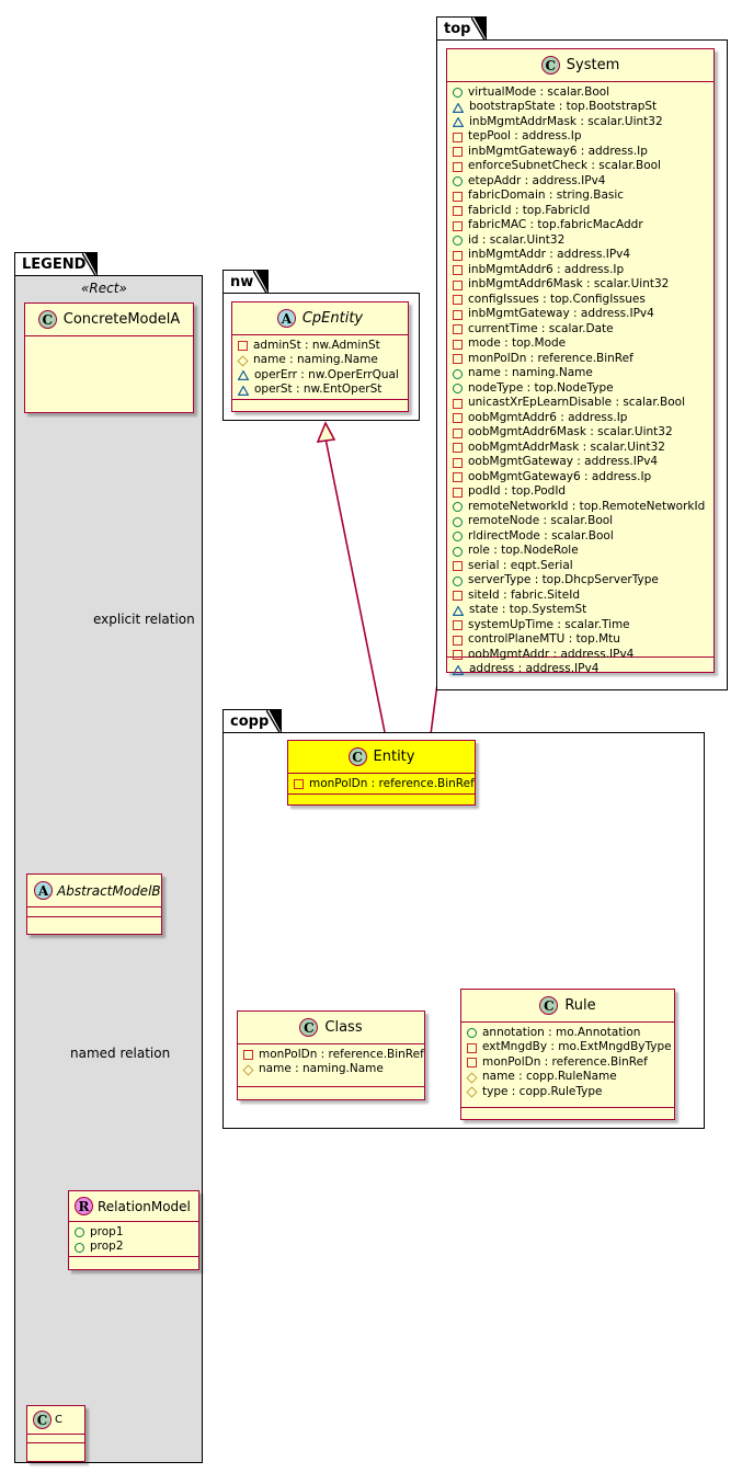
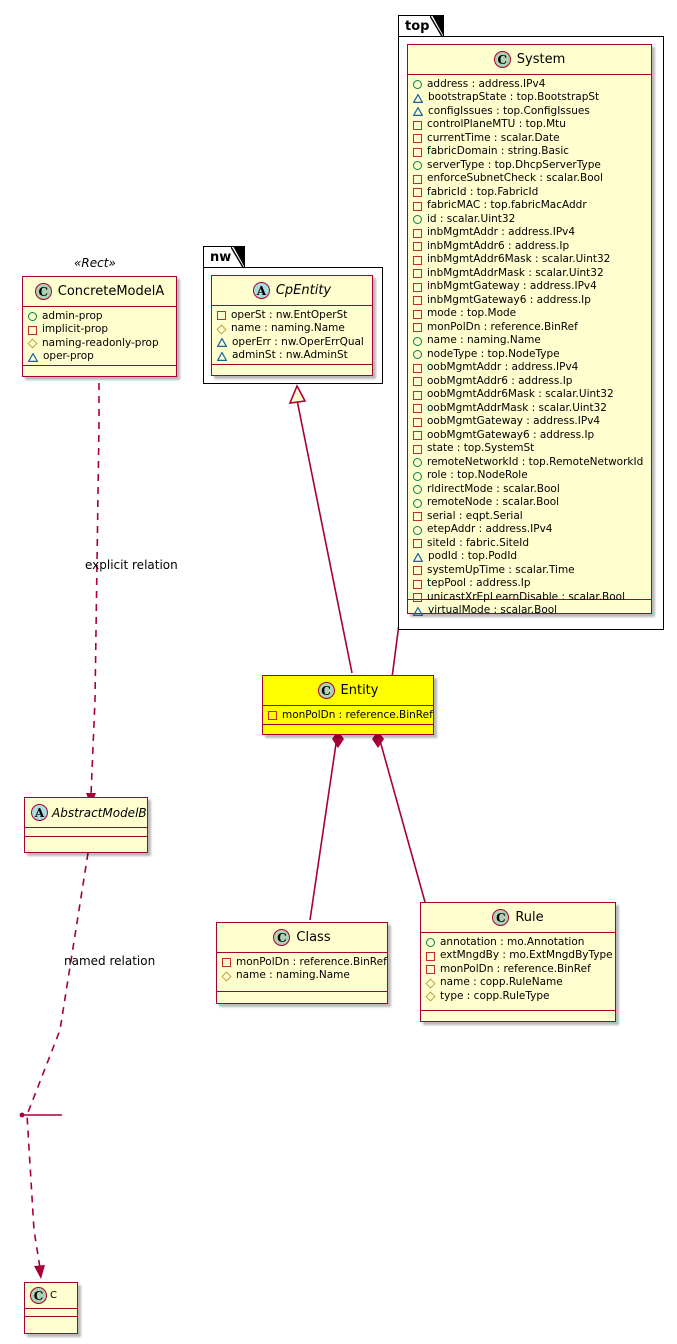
  top
  C
  System
- virtualMode : scalar.Bool
+ address : address.IPv4
  bootstrapState : top.BootstrapSt
- inbMgmtAddrMask : scalar.Uint32
+ configIssues : top.ConfigIssues
- tepPool : address.Ip
+ controlPlaneMTU : top.Mtu
- inbMgmtGateway6 : address.Ip
+ currentTime : scalar.Date
- enforceSubnetCheck : scalar.Bool
+ fabricDomain : string.Basic
- etepAddr : address.IPv4
+ serverType : top.DhcpServerType
- fabricDomain : string.Basic
+ enforceSubnetCheck : scalar.Bool
  fabricId : top.FabricId
  fabricMAC : top.fabricMacAddr
  id : scalar.Uint32
  inbMgmtAddr : address.IPv4
  inbMgmtAddr6 : address.Ip
  inbMgmtAddr6Mask : scalar.Uint32
- configIssues : top.ConfigIssues
+ inbMgmtAddrMask : scalar.Uint32
  inbMgmtGateway : address.IPv4
- currentTime : scalar.Date
+ inbMgmtGateway6 : address.Ip
  mode : top.Mode
  monPolDn : reference.BinRef
  name : naming.Name
  nodeType : top.NodeType
- unicastXrEpLearnDisable : scalar.Bool
+ oobMgmtAddr : address.IPv4
  oobMgmtAddr6 : address.Ip
  oobMgmtAddr6Mask : scalar.Uint32
  oobMgmtAddrMask : scalar.Uint32
  oobMgmtGateway : address.IPv4
  oobMgmtGateway6 : address.Ip
- podId : top.PodId
+ state : top.SystemSt
  remoteNetworkId : top.RemoteNetworkId
- remoteNode : scalar.Bool
+ role : top.NodeRole
  rldirectMode : scalar.Bool
- role : top.NodeRole
+ remoteNode : scalar.Bool
  serial : eqpt.Serial
- serverType : top.DhcpServerType
+ etepAddr : address.IPv4
  siteId : fabric.SiteId
- state : top.SystemSt
+ podId : top.PodId
  systemUpTime : scalar.Time
- controlPlaneMTU : top.Mtu
+ tepPool : address.Ip
- oobMgmtAddr : address.IPv4
+ unicastXrEpLearnDisable : scalar.Bool
- address : address.IPv4
+ virtualMode : scalar.Bool
  nw
  A
  CpEntity
- adminSt : nw.AdminSt
+ operSt : nw.EntOperSt
  name : naming.Name
  operErr : nw.OperErrQual
- operSt : nw.EntOperSt
+ adminSt : nw.AdminSt
- copp
  C
  Entity
  monPolDn : reference.BinRef
  C
  Class
  monPolDn : reference.BinRef
  name : naming.Name
  C
  Rule
  annotation : mo.Annotation
  extMngdBy : mo.ExtMngdByType
  monPolDn : reference.BinRef
  name : copp.RuleName
  type : copp.RuleType
- LEGEND
  «Rect»
  C
  ConcreteModelA
+ admin-prop
+ implicit-prop
+ naming-readonly-prop
+ oper-prop
  A
  AbstractModelB
- R
- RelationModel
- prop1
- prop2
  C
  C
  explicit relation
  named relation
